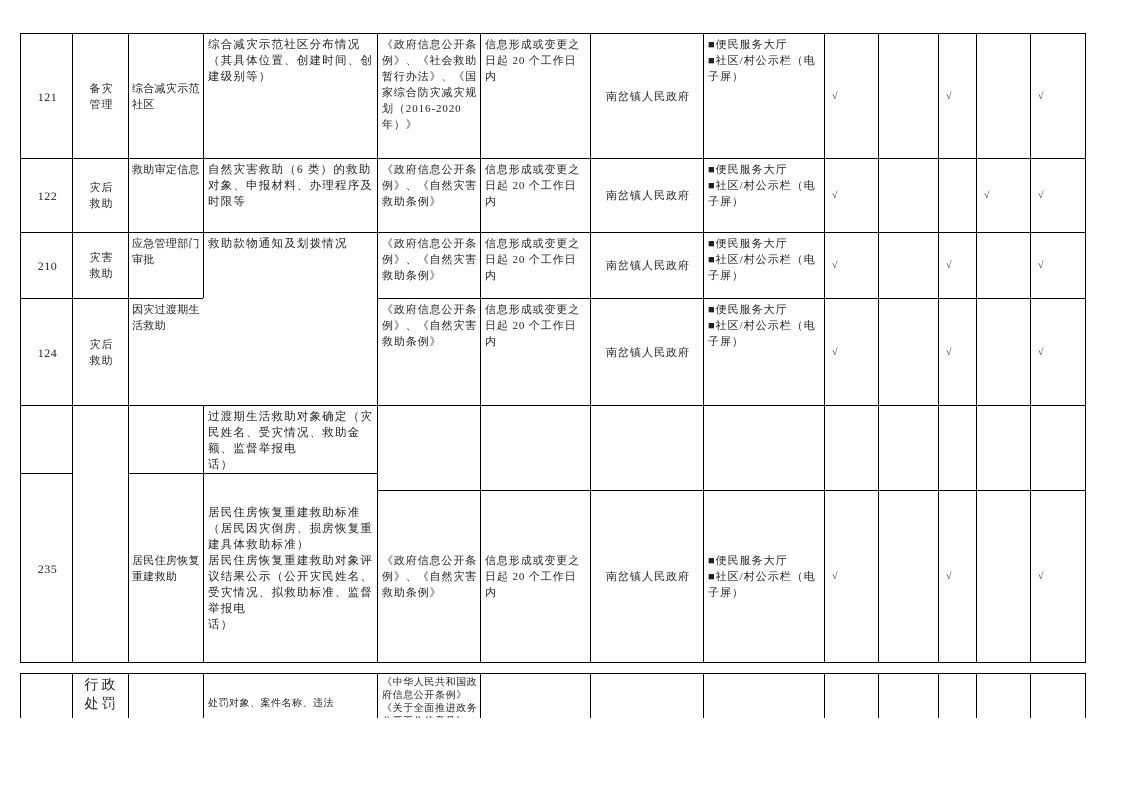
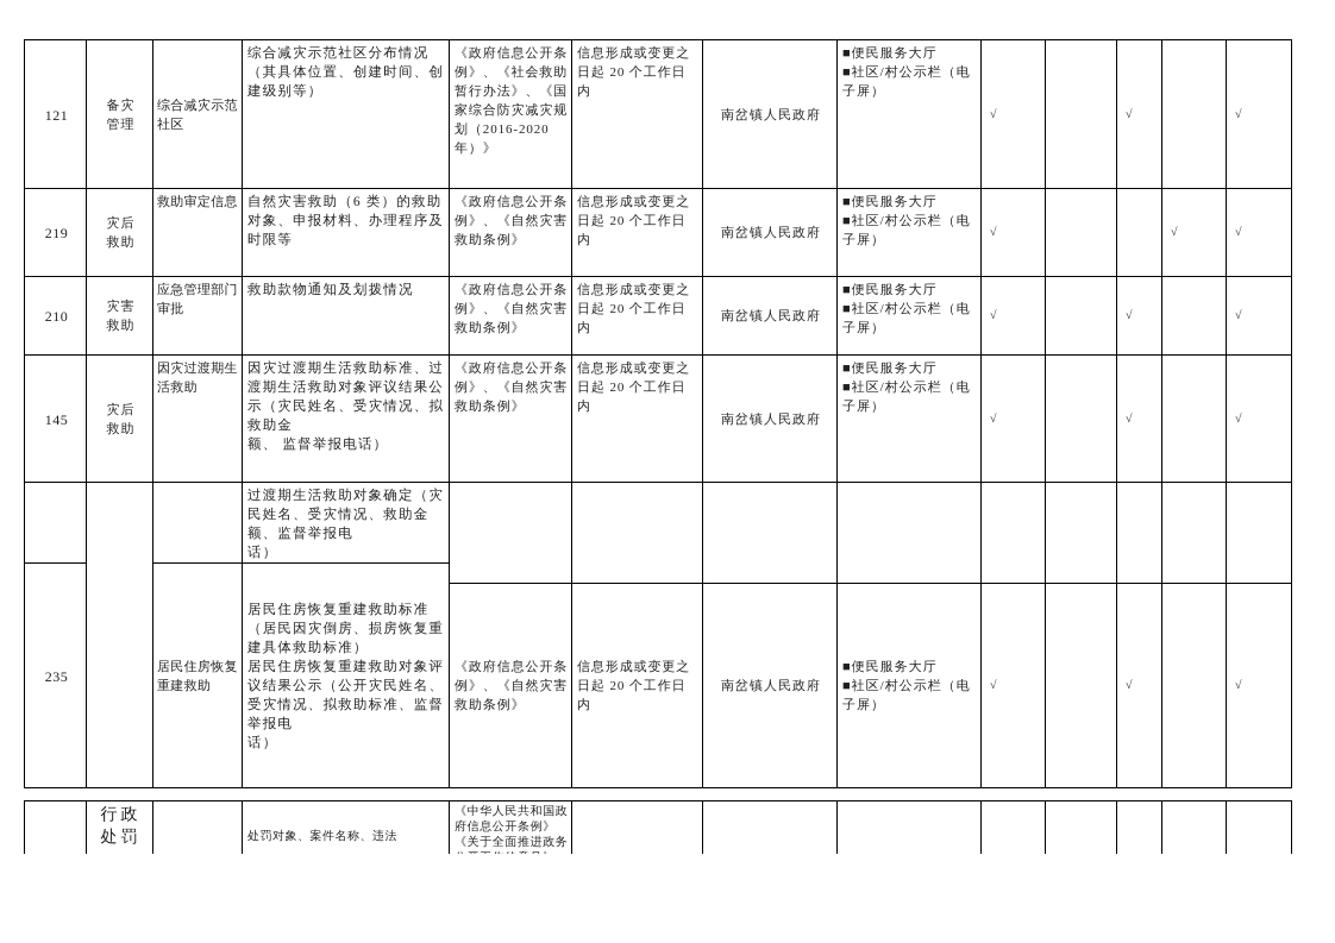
  121
  备灾
  管理
  综合减灾示范社区
  综合减灾示范社区分布情况（其具体位置、创建时间、创建级别等）
  《政府信息公开条例》、《社会救助暂行办法》、《国家综合防灾减灾规划（2016-2020年）》
  信息形成或变更之日起 20 个工作日内
  南岔镇人民政府
  ■便民服务大厅
  ■社区/村公示栏（电子屏）
  √
  √
  √
- 122
+ 219
  灾后
  救助
  救助审定信息
  自然灾害救助（6 类）的救助对象、申报材料、办理程序及时限等
  《政府信息公开条例》、《自然灾害救助条例》
  信息形成或变更之日起 20 个工作日内
  南岔镇人民政府
  ■便民服务大厅
  ■社区/村公示栏（电子屏）
  √
  √
  √
  210
  灾害
  救助
  应急管理部门审批
  救助款物通知及划拨情况
  《政府信息公开条例》、《自然灾害救助条例》
  信息形成或变更之日起 20 个工作日内
  南岔镇人民政府
  ■便民服务大厅
  ■社区/村公示栏（电子屏）
  √
  √
  √
- 124
+ 145
  灾后
  救助
  因灾过渡期生活救助
+ 因灾过渡期生活救助标准、过渡期生活救助对象评议结果公示（灾民姓名、受灾情况、拟救助金
+ 额、 监督举报电话）
  《政府信息公开条例》、《自然灾害救助条例》
  信息形成或变更之日起 20 个工作日内
  南岔镇人民政府
  ■便民服务大厅
  ■社区/村公示栏（电子屏）
  √
  √
  √
  过渡期生活救助对象确定（灾民姓名、受灾情况、救助金额、监督举报电
  话）
  235
  居民住房恢复重建救助
  居民住房恢复重建救助标准（居民因灾倒房、损房恢复重建具体救助标准）
  居民住房恢复重建救助对象评议结果公示（公开灾民姓名、受灾情况、拟救助标准、监督举报电
  话）
  《政府信息公开条例》、《自然灾害救助条例》
  信息形成或变更之日起 20 个工作日内
  南岔镇人民政府
  ■便民服务大厅
  ■社区/村公示栏（电子屏）
  √
  √
  √
  行政
  处罚
  处罚对象、案件名称、违法
  《中华人民共和国政
  府信息公开条例》
  《关于全面推进政务
